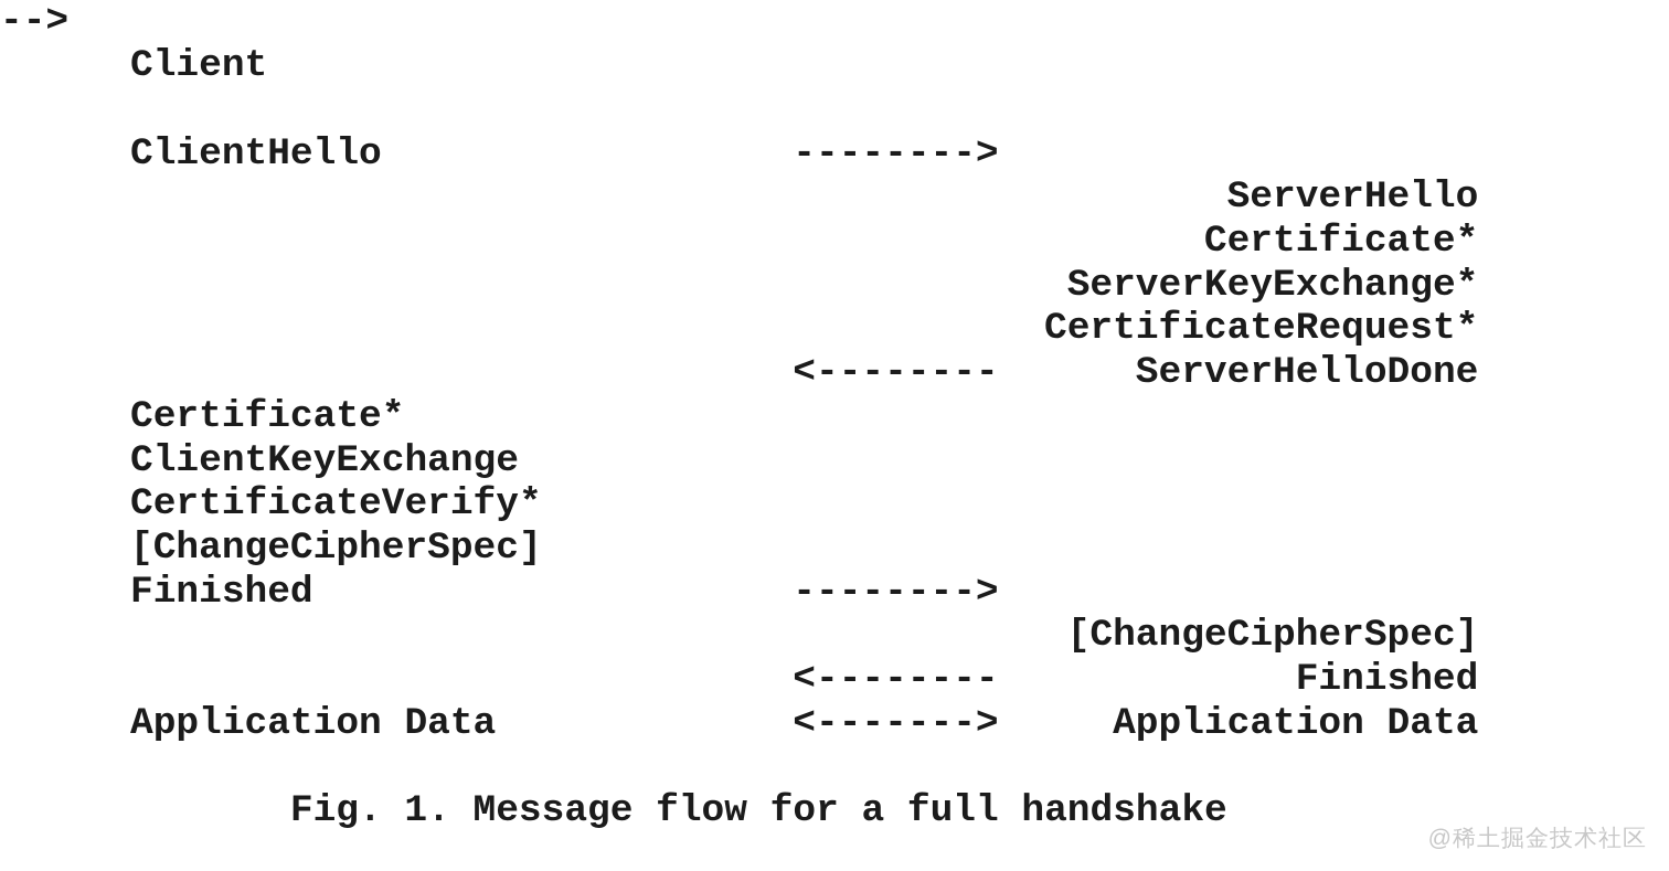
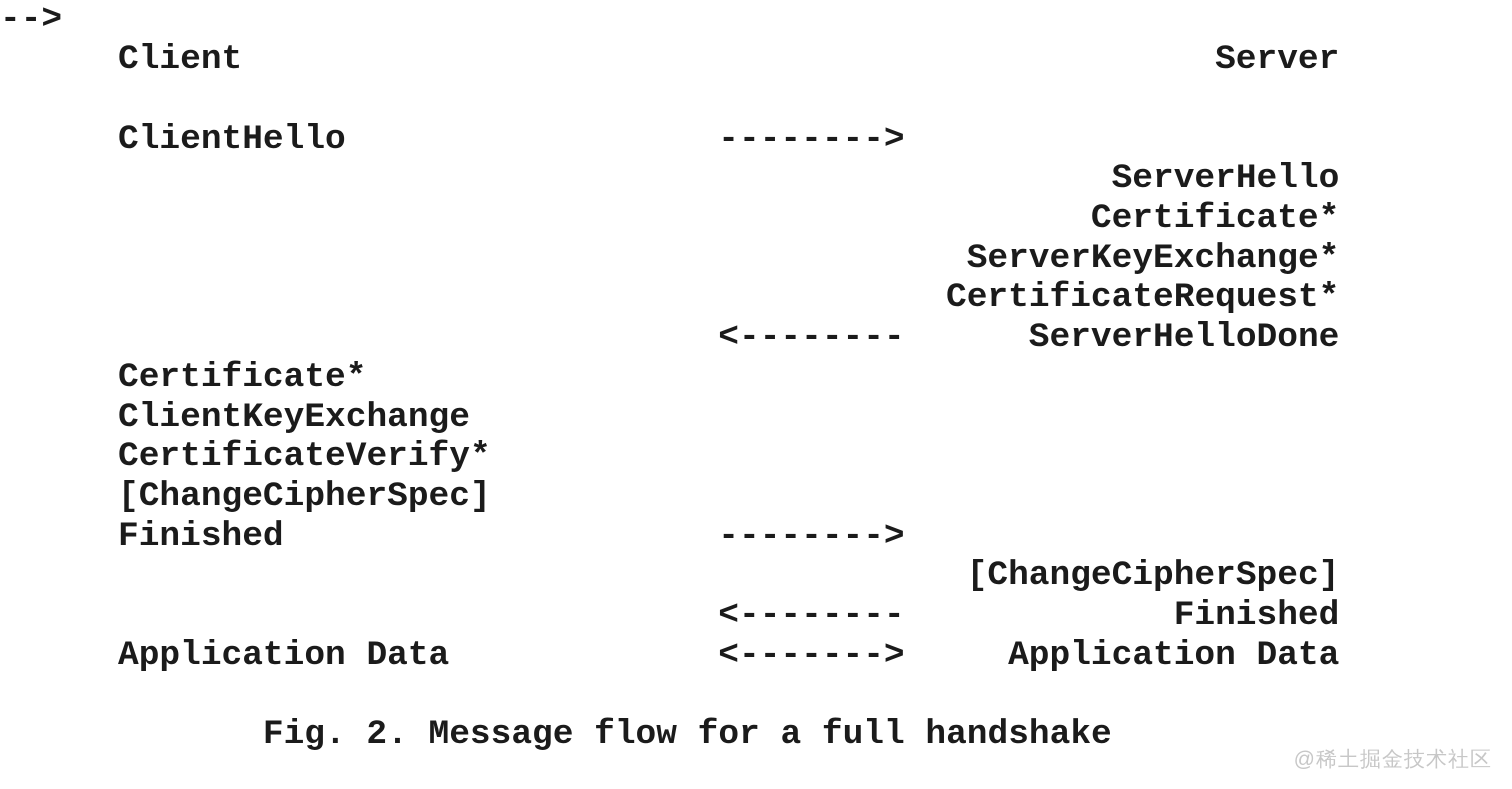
  Client
+ Server
  -->
  ClientHello
  -------->
  ServerHello
  Certificate*
  ServerKeyExchange*
  CertificateRequest*
  <--------
  ServerHelloDone
  Certificate*
  ClientKeyExchange
  CertificateVerify*
  [ChangeCipherSpec]
  Finished
  -------->
  [ChangeCipherSpec]
  <--------
  Finished
  Application Data
  <------->
  Application Data
- Fig. 1. Message flow for a full handshake
+ Fig. 2. Message flow for a full handshake
  @稀土掘金技术社区
